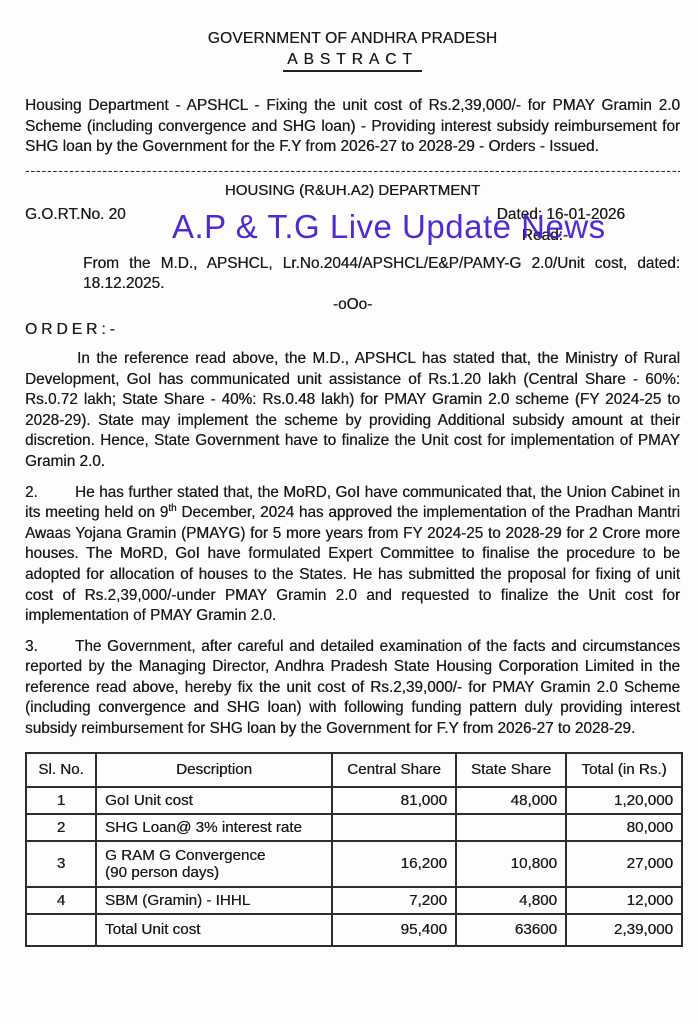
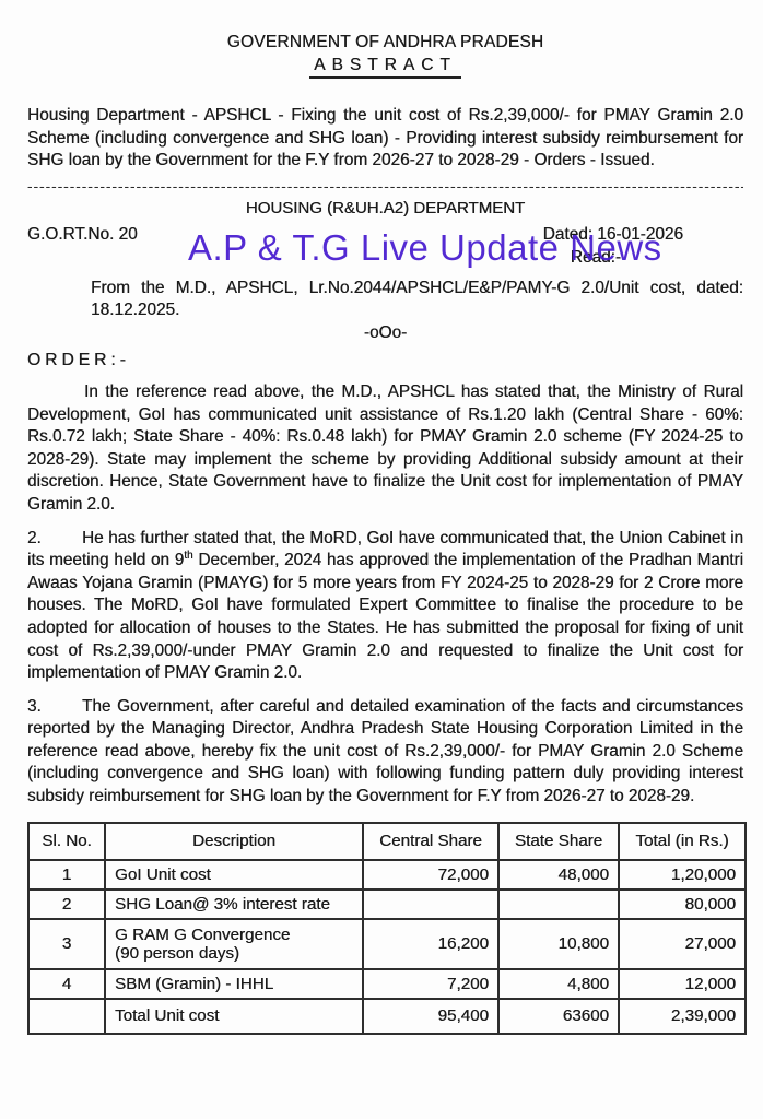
  GOVERNMENT OF ANDHRA PRADESH
  ABSTRACT
  Housing Department - APSHCL - Fixing the unit cost of Rs.2,39,000/- for PMAY Gramin 2.0 Scheme (including convergence and SHG loan) - Providing interest subsidy reimbursement for SHG loan by the Government for the F.Y from 2026-27 to 2028-29 - Orders - Issued.
  ----------------------------------------------------------------------------------------------------------------------
  HOUSING (R&UH.A2) DEPARTMENT
  G.O.RT.No. 20
  Dated: 16-01-2026
  Read:-
  A.P & T.G Live Update News
  From the M.D., APSHCL, Lr.No.2044/APSHCL/E&P/PAMY-G 2.0/Unit cost, dated: 18.12.2025.
  -oOo-
  ORDER:-
  In the reference read above, the M.D., APSHCL has stated that, the Ministry of Rural Development, GoI has communicated unit assistance of Rs.1.20 lakh (Central Share - 60%: Rs.0.72 lakh; State Share - 40%: Rs.0.48 lakh) for PMAY Gramin 2.0 scheme (FY 2024-25 to 2028-29). State may implement the scheme by providing Additional subsidy amount at their discretion. Hence, State Government have to finalize the Unit cost for implementation of PMAY Gramin 2.0.
  2. He has further stated that, the MoRD, GoI have communicated that, the Union Cabinet in its meeting held on 9th December, 2024 has approved the implementation of the Pradhan Mantri Awaas Yojana Gramin (PMAYG) for 5 more years from FY 2024-25 to 2028-29 for 2 Crore more houses. The MoRD, GoI have formulated Expert Committee to finalise the procedure to be adopted for allocation of houses to the States. He has submitted the proposal for fixing of unit cost of Rs.2,39,000/-under PMAY Gramin 2.0 and requested to finalize the Unit cost for implementation of PMAY Gramin 2.0.
  3. The Government, after careful and detailed examination of the facts and circumstances reported by the Managing Director, Andhra Pradesh State Housing Corporation Limited in the reference read above, hereby fix the unit cost of Rs.2,39,000/- for PMAY Gramin 2.0 Scheme (including convergence and SHG loan) with following funding pattern duly providing interest subsidy reimbursement for SHG loan by the Government for F.Y from 2026-27 to 2028-29.
  Sl. No.	Description	Central Share	State Share	Total (in Rs.)
- 1	GoI Unit cost	81,000	48,000	1,20,000
+ 1	GoI Unit cost	72,000	48,000	1,20,000
  2	SHG Loan@ 3% interest rate			80,000
  3	G RAM G Convergence (90 person days)	16,200	10,800	27,000
  4	SBM (Gramin) - IHHL	7,200	4,800	12,000
  	Total Unit cost	95,400	63600	2,39,000
